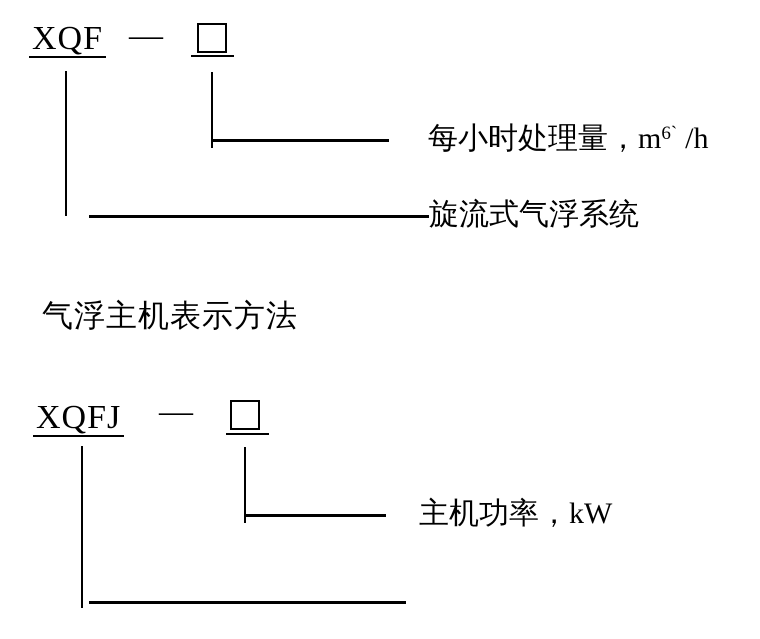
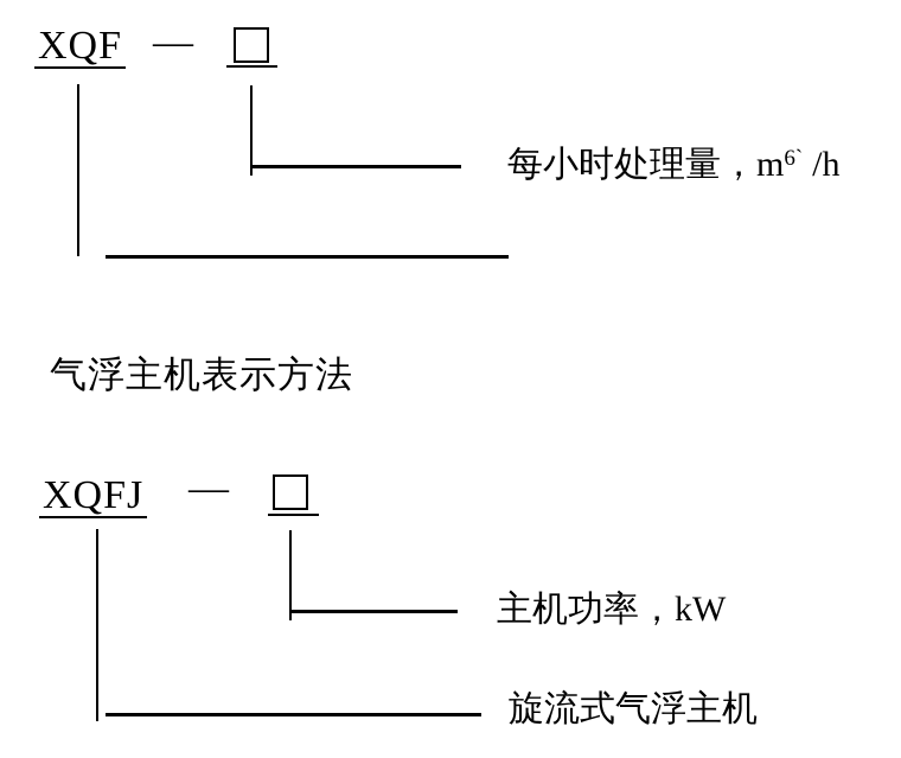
  XQF
  —
  每小时处理量，m6` /h
- 旋流式气浮系统
  气浮主机表示方法
  XQFJ
  —
  主机功率，kW
+ 旋流式气浮主机
